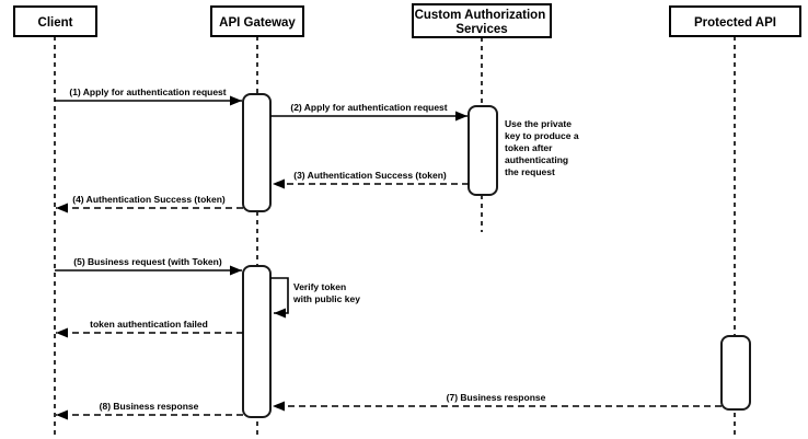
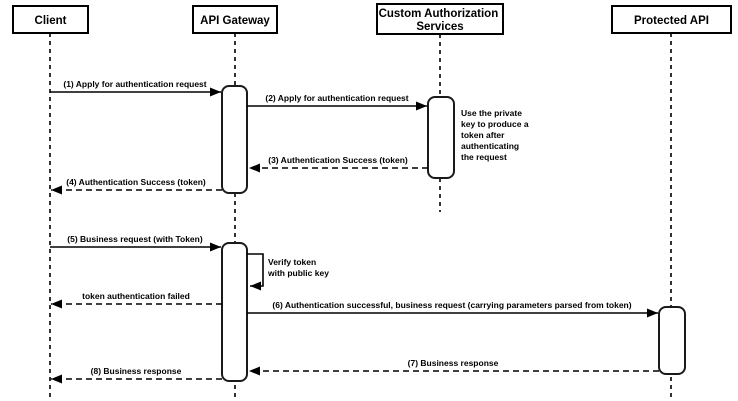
  Client
  API Gateway
  Custom Authorization Services
  Protected API
  (1) Apply for authentication request
  (2) Apply for authentication request
  Use the private key to produce a token after authenticating the request
  (3) Authentication Success (token)
  (4) Authentication Success (token)
  (5) Business request (with Token)
  Verify token with public key
  token authentication failed
+ (6) Authentication successful, business request (carrying parameters parsed from token)
  (7) Business response
  (8) Business response
